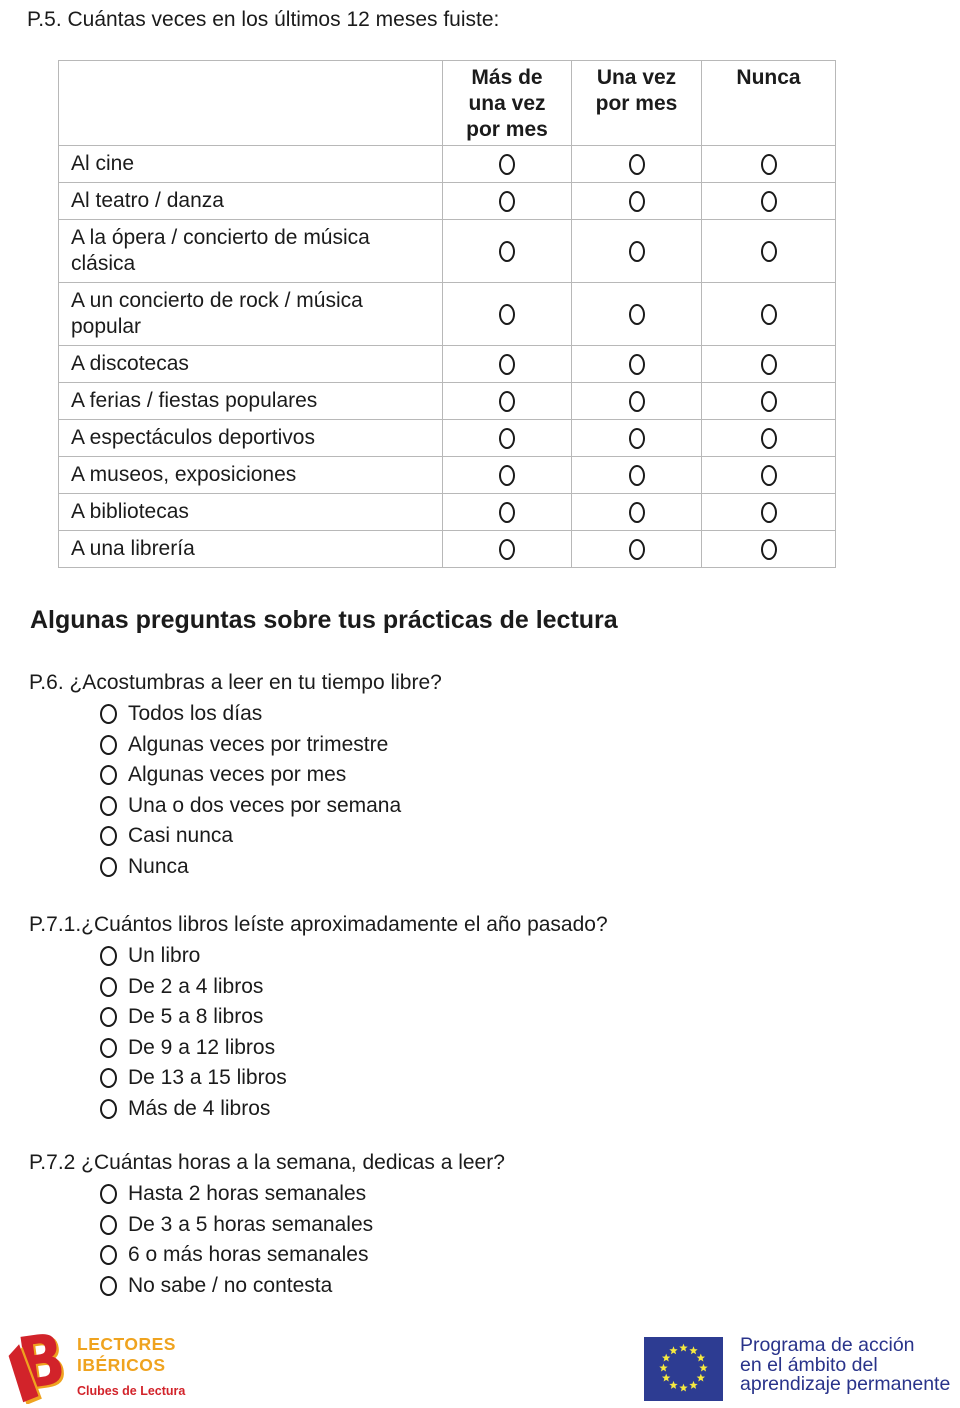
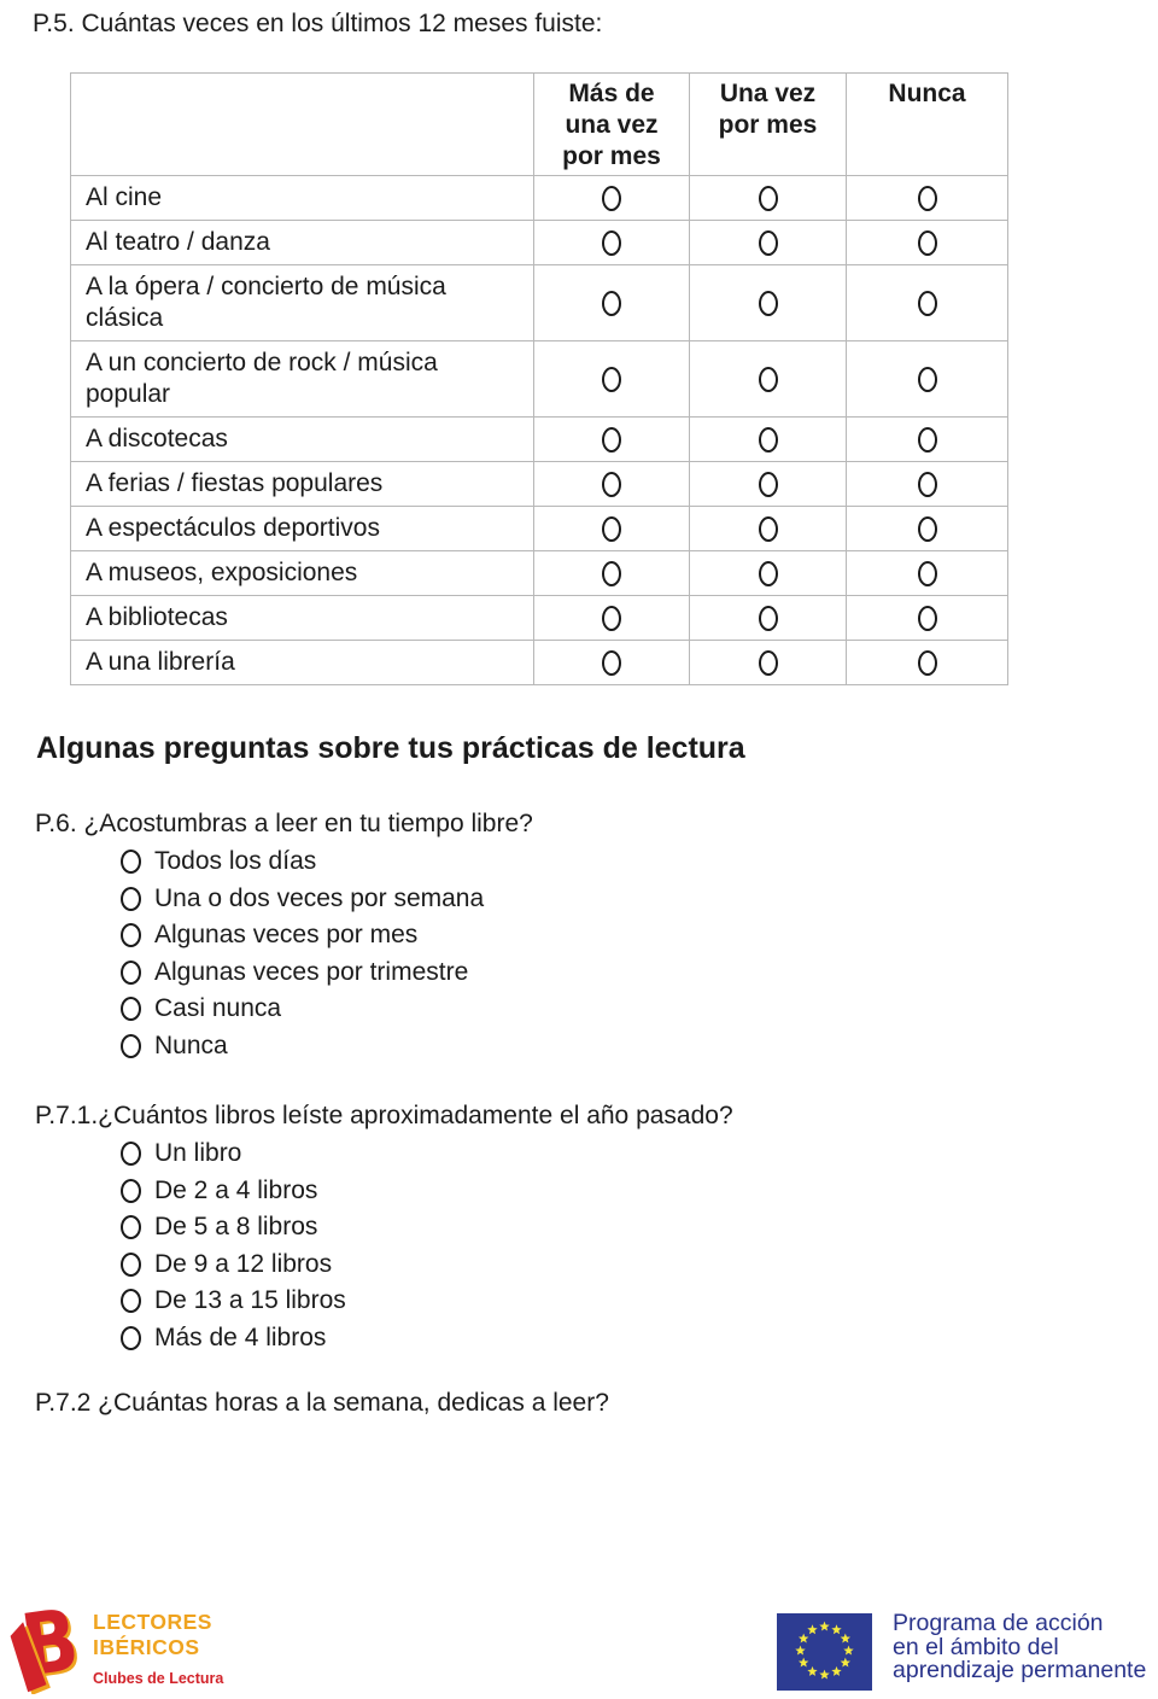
  P.5. Cuántas veces en los últimos 12 meses fuiste:
  	Más de una vez por mes	Una vez por mes	Nunca
  Al cine
  Al teatro / danza
  A la ópera / concierto de música clásica
  A un concierto de rock / música popular
  A discotecas
  A ferias / fiestas populares
  A espectáculos deportivos
  A museos, exposiciones
  A bibliotecas
  A una librería
  Algunas preguntas sobre tus prácticas de lectura
  P.6. ¿Acostumbras a leer en tu tiempo libre?
  Todos los días
- Algunas veces por trimestre
+ Una o dos veces por semana
  Algunas veces por mes
- Una o dos veces por semana
+ Algunas veces por trimestre
  Casi nunca
  Nunca
  P.7.1.¿Cuántos libros leíste aproximadamente el año pasado?
  Un libro
  De 2 a 4 libros
  De 5 a 8 libros
  De 9 a 12 libros
  De 13 a 15 libros
  Más de 4 libros
  P.7.2 ¿Cuántas horas a la semana, dedicas a leer?
- Hasta 2 horas semanales
- De 3 a 5 horas semanales
- 6 o más horas semanales
- No sabe / no contesta
  LECTORES
  IBÉRICOS
  Clubes de Lectura
  Programa de acción
  en el ámbito del
  aprendizaje permanente
